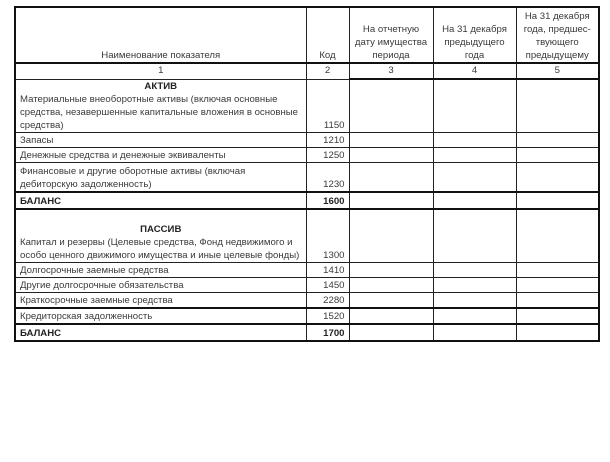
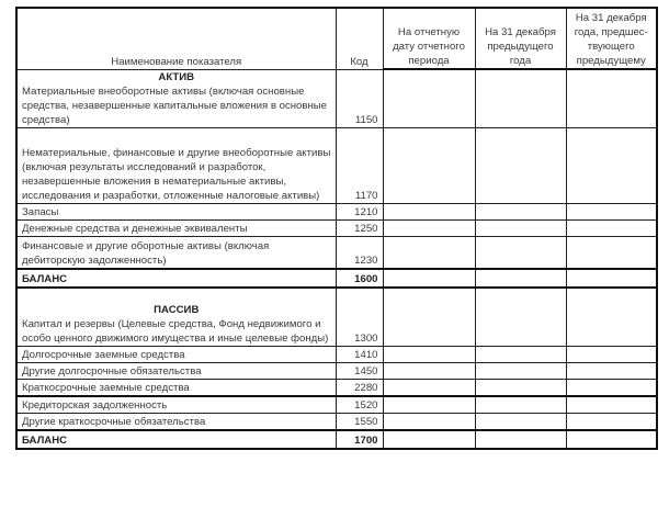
- Наименование показателя	Код	На отчетную дату имущества периода	На 31 декабря предыдущего года	На 31 декабря года, предшес-твующего предыдущему
+ Наименование показателя	Код	На отчетную дату отчетного периода	На 31 декабря предыдущего года	На 31 декабря года, предшес-твующего предыдущему
- 1	2	3	4	5
  АКТИВ Материальные внеоборотные активы (включая основные средства, незавершенные капитальные вложения в основные средства)	1150
+ Нематериальные, финансовые и другие внеоборотные активы (включая результаты исследований и разработок, незавершенные вложения в нематериальные активы, исследования и разработки, отложенные налоговые активы)	1170
  Запасы	1210
  Денежные средства и денежные эквиваленты	1250
  Финансовые и другие оборотные активы (включая дебиторскую задолженность)	1230
  БАЛАНС	1600
  ПАССИВ Капитал и резервы (Целевые средства, Фонд недвижимого и особо ценного движимого имущества и иные целевые фонды)	1300
  Долгосрочные заемные средства	1410
  Другие долгосрочные обязательства	1450
  Краткосрочные заемные средства	2280
  Кредиторская задолженность	1520
+ Другие краткосрочные обязательства	1550
  БАЛАНС	1700
